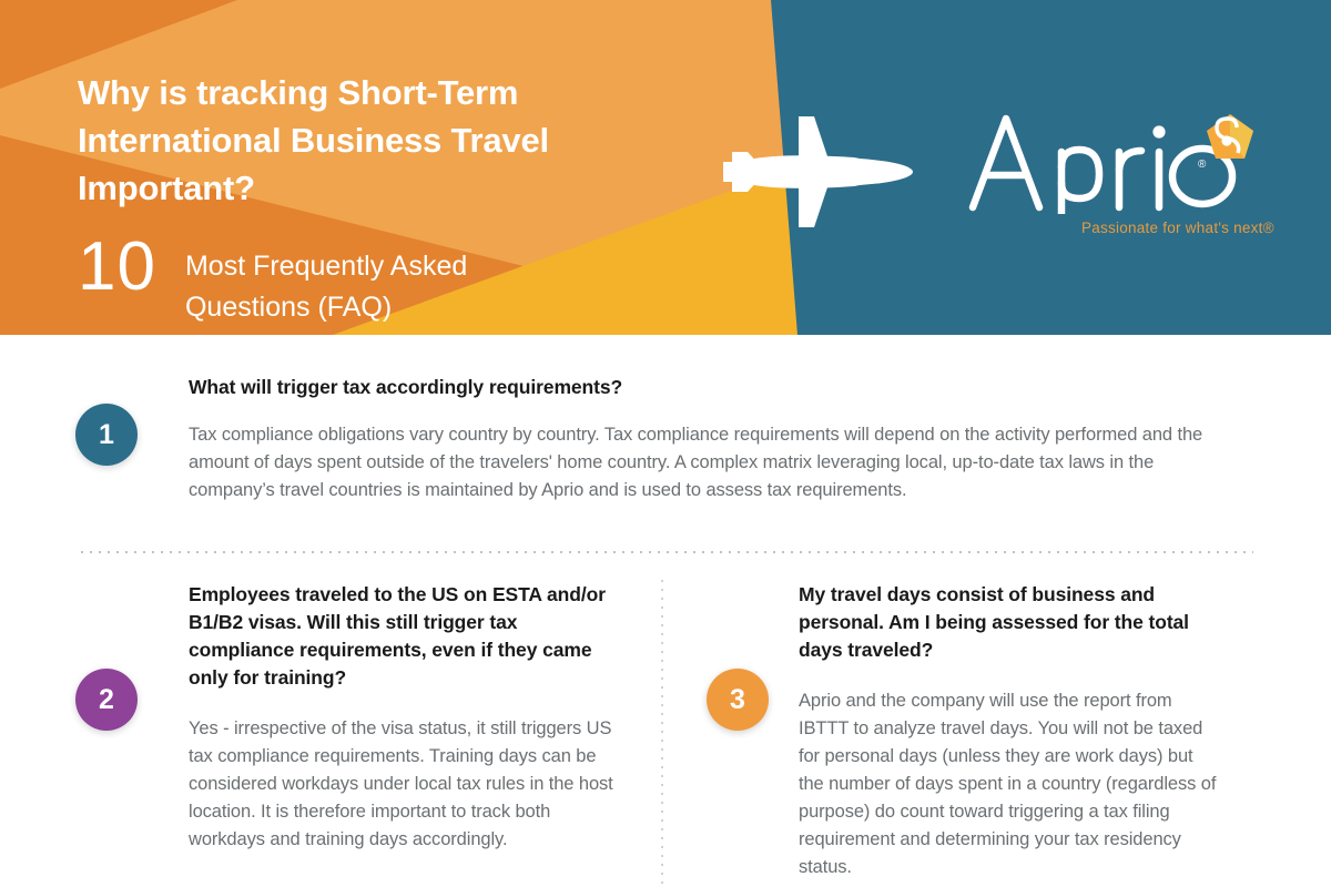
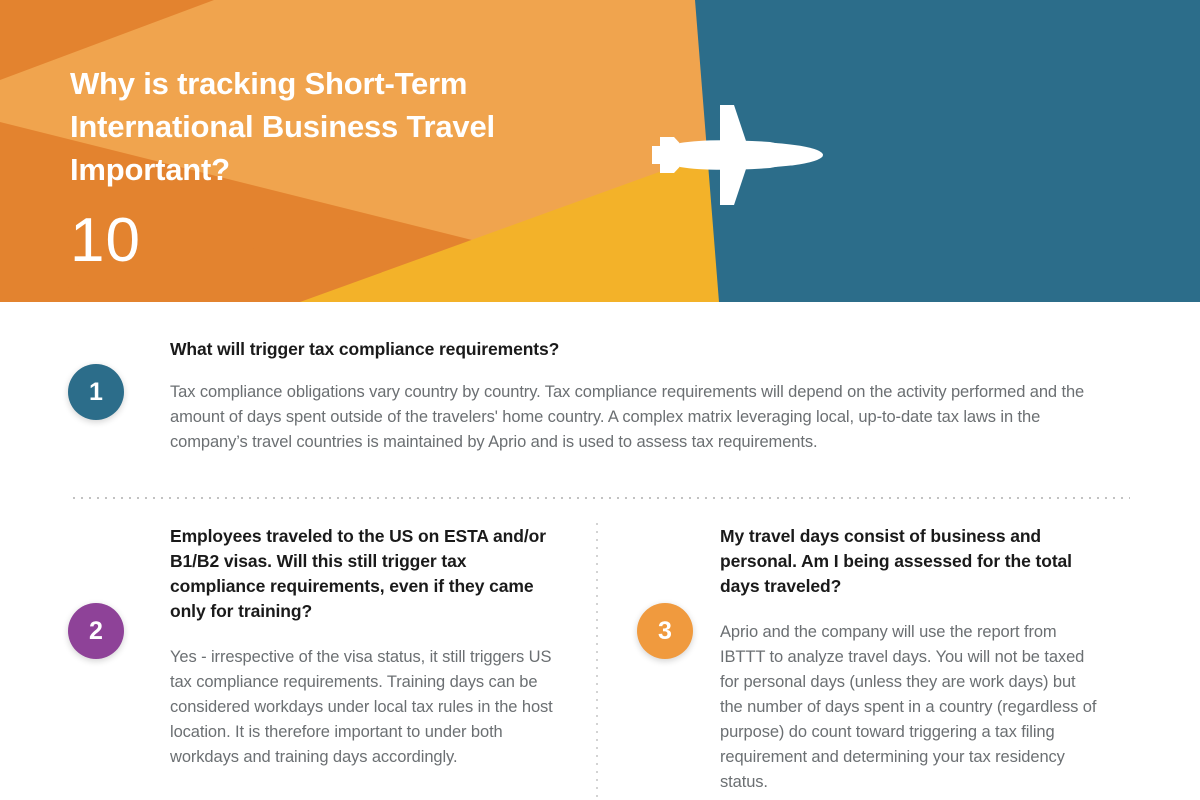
  Why is tracking Short-Term International Business Travel Important?
  10
- Most Frequently Asked Questions (FAQ)
- ®
- Passionate for what's next®
  1
- What will trigger tax accordingly requirements?
+ What will trigger tax compliance requirements?
  Tax compliance obligations vary country by country. Tax compliance requirements will depend on the activity performed and the amount of days spent outside of the travelers' home country. A complex matrix leveraging local, up-to-date tax laws in the company’s travel countries is maintained by Aprio and is used to assess tax requirements.
  2
  Employees traveled to the US on ESTA and/or B1/B2 visas. Will this still trigger tax compliance requirements, even if they came only for training?
- Yes - irrespective of the visa status, it still triggers US tax compliance requirements. Training days can be considered workdays under local tax rules in the host location. It is therefore important to track both workdays and training days accordingly.
+ Yes - irrespective of the visa status, it still triggers US tax compliance requirements. Training days can be considered workdays under local tax rules in the host location. It is therefore important to under both workdays and training days accordingly.
  3
  My travel days consist of business and personal. Am I being assessed for the total days traveled?
  Aprio and the company will use the report from IBTTT to analyze travel days. You will not be taxed for personal days (unless they are work days) but the number of days spent in a country (regardless of purpose) do count toward triggering a tax filing requirement and determining your tax residency status.
